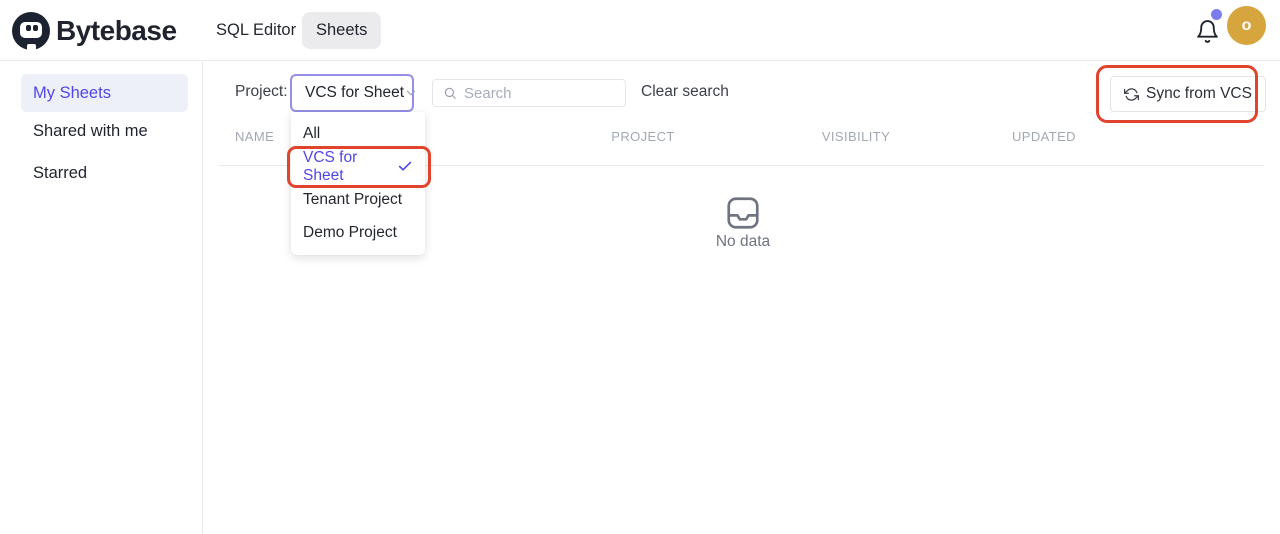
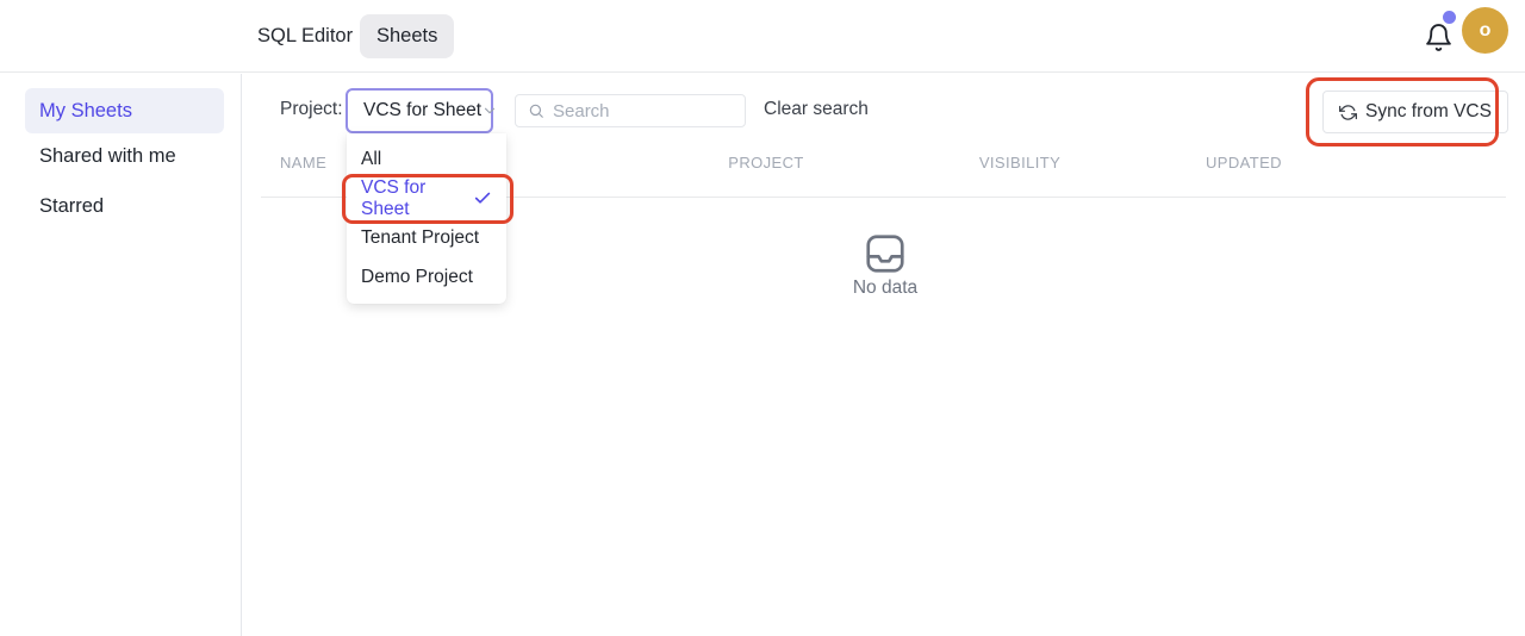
- Bytebase
  SQL Editor
  Sheets
  o
  My Sheets
  Shared with me
  Starred
  Project:
  VCS for Sheet
  Search
  Clear search
  Sync from VCS
  NAME
  PROJECT
  VISIBILITY
  UPDATED
  No data
  All
  VCS for Sheet
  Tenant Project
  Demo Project
